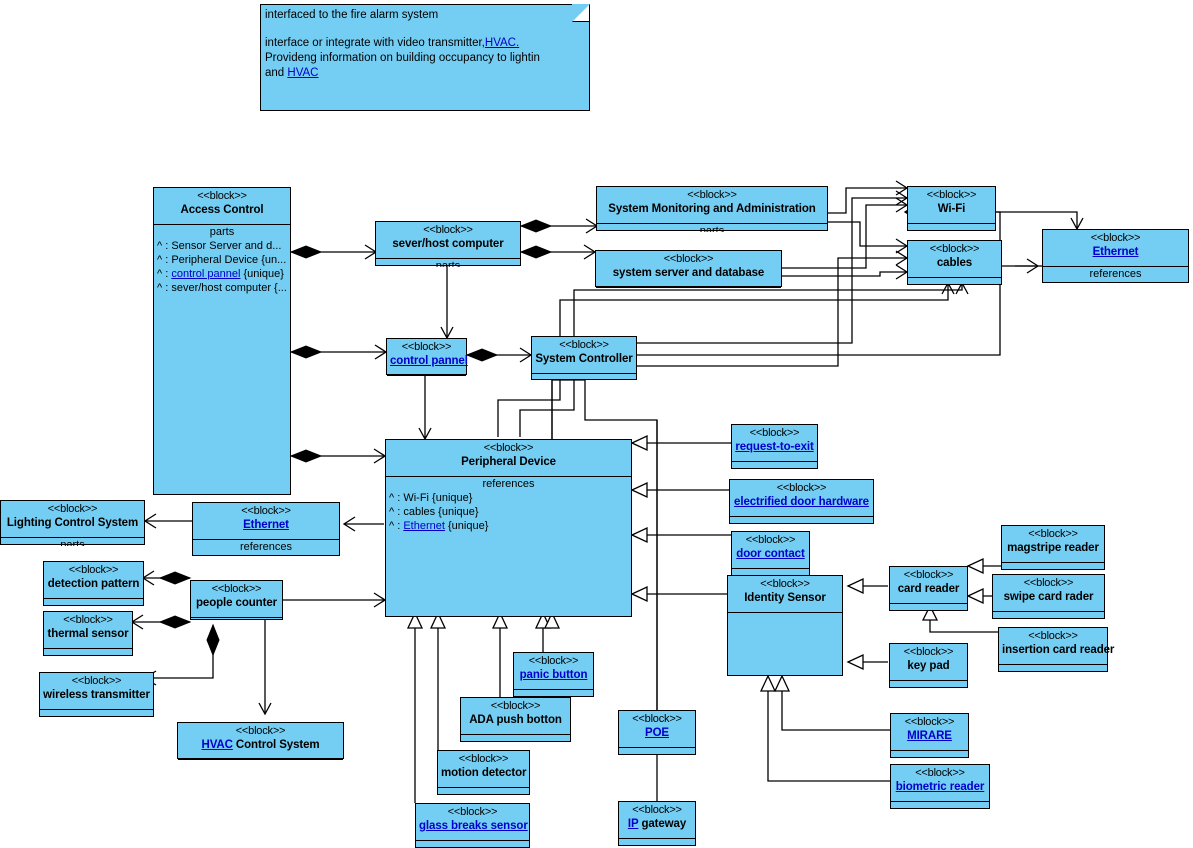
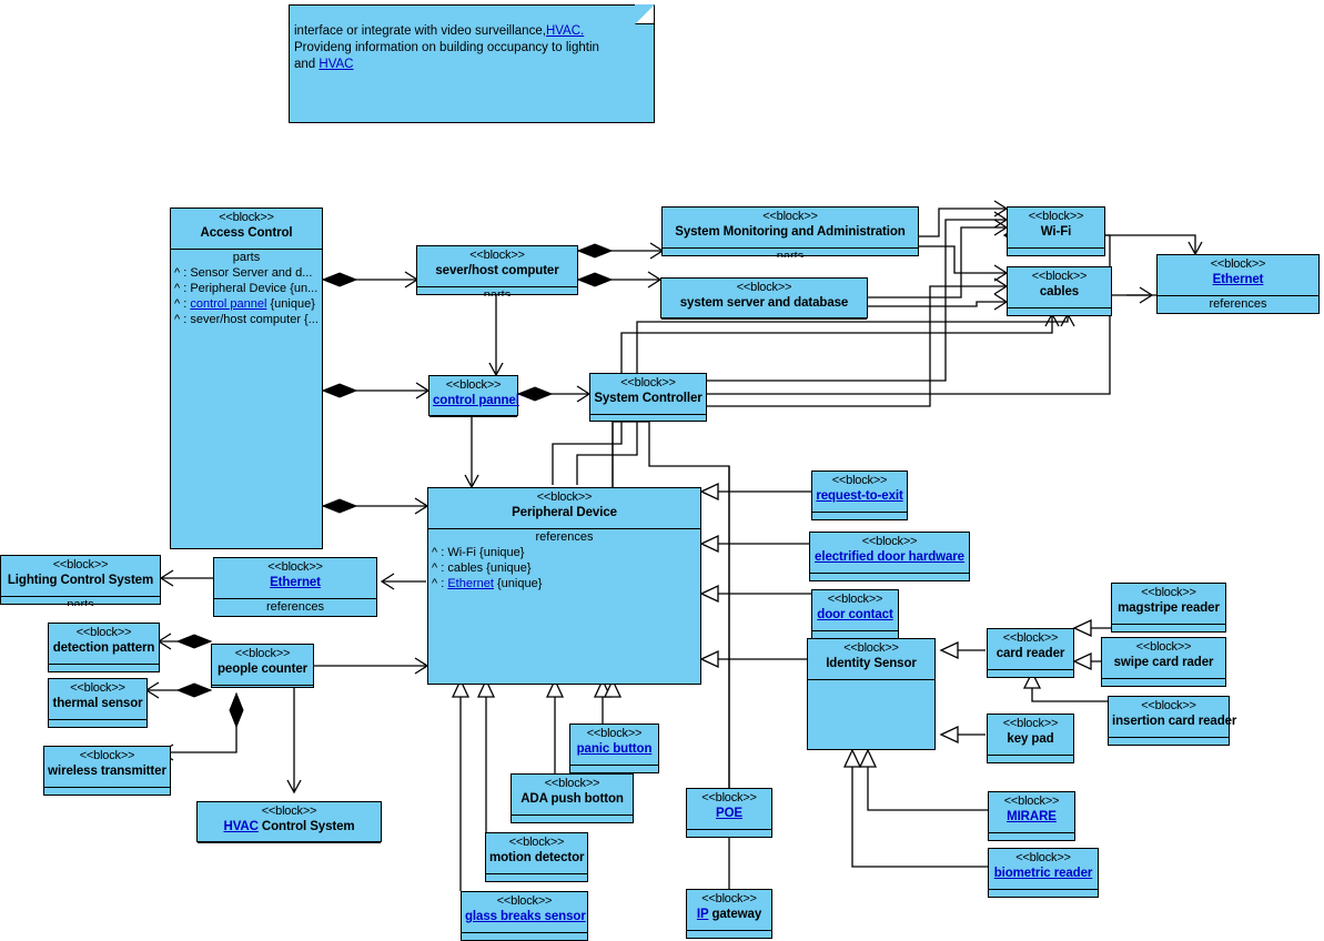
- interfaced to the fire alarm system
- interface or integrate with video transmitter,HVAC.
+ interface or integrate with video surveillance,HVAC.
  Provideng information on building occupancy to lightin
  and HVAC
  <<block>>
  Access Control
  parts
  ^ : Sensor Server and d...
  ^ : Peripheral Device {un...
  ^ : control pannel {unique}
  ^ : sever/host computer {...
  <<block>>
  sever/host computer
  parts
  <<block>>
  System Monitoring and Administration
  parts
  <<block>>
  system server and database
  <<block>>
  Wi-Fi
  <<block>>
  cables
  <<block>>
  Ethernet
  references
  <<block>>
  control pannel
  <<block>>
  System Controller
  <<block>>
  Peripheral Device
  references
  ^ : Wi-Fi {unique}
  ^ : cables {unique}
  ^ : Ethernet {unique}
  <<block>>
  request-to-exit
  <<block>>
  electrified door hardware
  <<block>>
  door contact
  <<block>>
  Identity Sensor
  <<block>>
  card reader
  <<block>>
  magstripe reader
  <<block>>
  swipe card rader
  <<block>>
  insertion card reader
  <<block>>
  key pad
  <<block>>
  MIRARE
  <<block>>
  biometric reader
  <<block>>
  Ethernet
  references
  <<block>>
  Lighting Control System
  parts
  <<block>>
  detection pattern
  <<block>>
  thermal sensor
  <<block>>
  wireless transmitter
  <<block>>
  people counter
  <<block>>
  HVAC Control System
  <<block>>
  panic button
  <<block>>
  ADA push botton
  <<block>>
  motion detector
  <<block>>
  glass breaks sensor
  <<block>>
  POE
  <<block>>
  IP gateway
